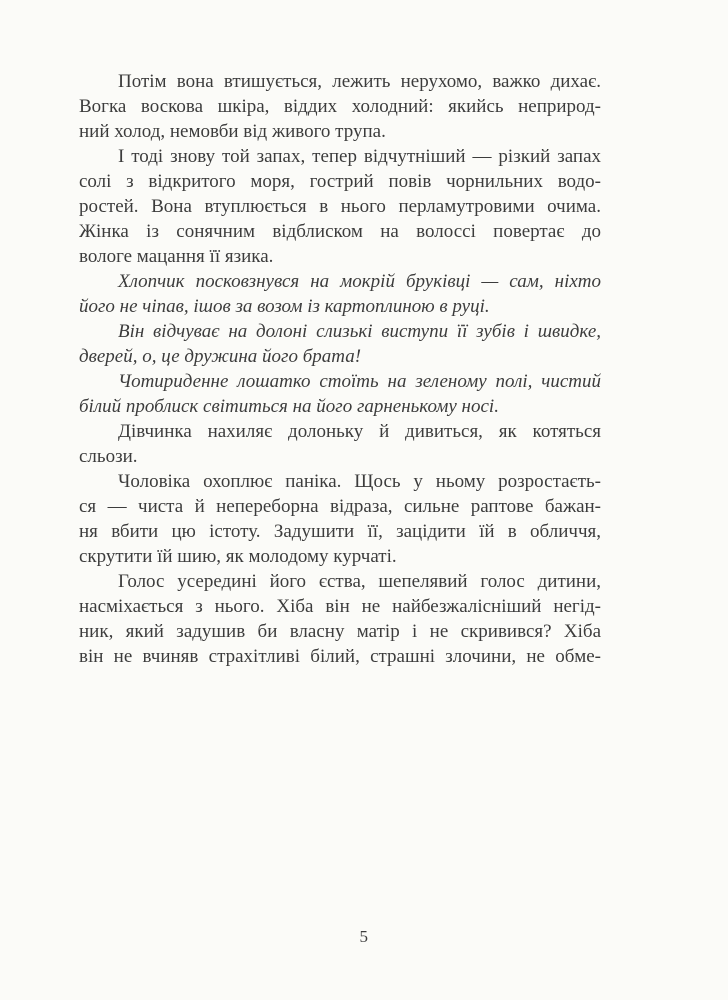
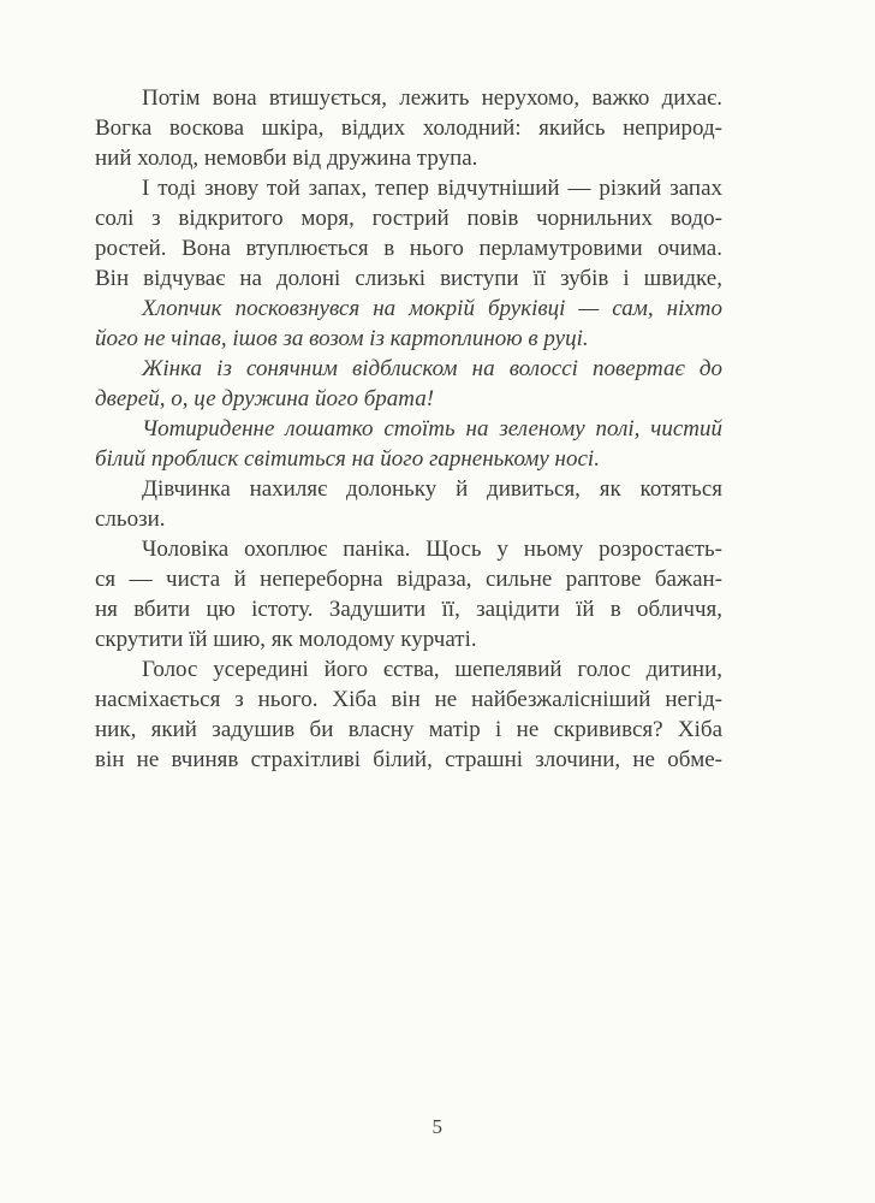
  Потім вона втишується, лежить нерухомо, важко дихає.
  Вогка воскова шкіра, віддих холодний: якийсь неприрод-
- ний холод, немовби від живого трупа.
+ ний холод, немовби від дружина трупа.
  І тоді знову той запах, тепер відчутніший — різкий запах
  солі з відкритого моря, гострий повів чорнильних водо-
  ростей. Вона втуплюється в нього перламутровими очима.
- Жінка із сонячним відблиском на волоссі повертає до
+ Він відчуває на долоні слизькі виступи її зубів і швидке,
- вологе мацання її язика.
  Хлопчик посковзнувся на мокрій бруківці — сам, ніхто
  його не чіпав, ішов за возом із картоплиною в руці.
- Він відчуває на долоні слизькі виступи її зубів і швидке,
+ Жінка із сонячним відблиском на волоссі повертає до
  дверей, о, це дружина його брата!
  Чотириденне лошатко стоїть на зеленому полі, чистий
  білий проблиск світиться на його гарненькому носі.
  Дівчинка нахиляє долоньку й дивиться, як котяться
  сльози.
  Чоловіка охоплює паніка. Щось у ньому розростаєть-
  ся — чиста й непереборна відраза, сильне раптове бажан-
  ня вбити цю істоту. Задушити її, зацідити їй в обличчя,
  скрутити їй шию, як молодому курчаті.
  Голос усередині його єства, шепелявий голос дитини,
  насміхається з нього. Хіба він не найбезжалісніший негід-
  ник, який задушив би власну матір і не скривився? Хіба
  він не вчиняв страхітливі білий, страшні злочини, не обме-
  5
